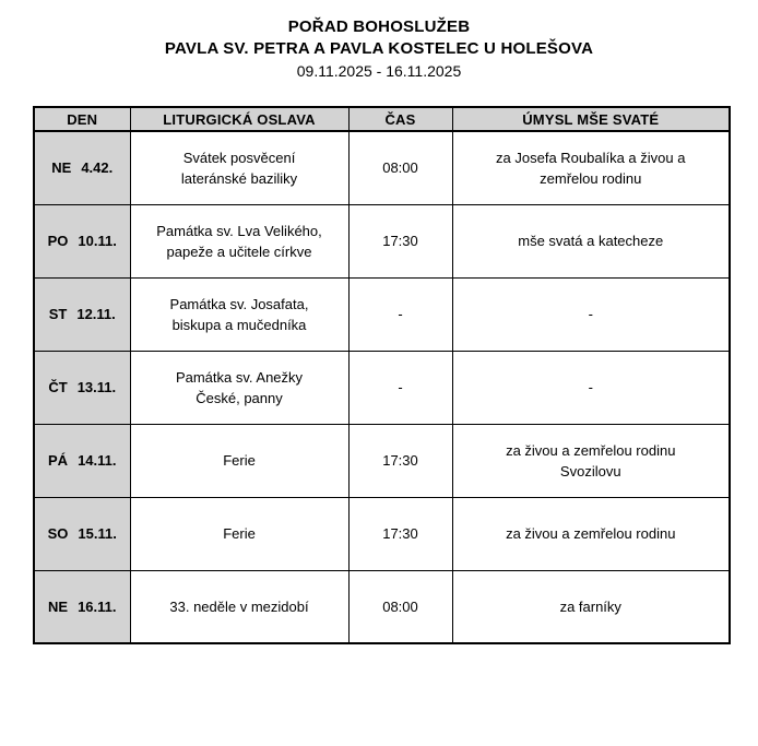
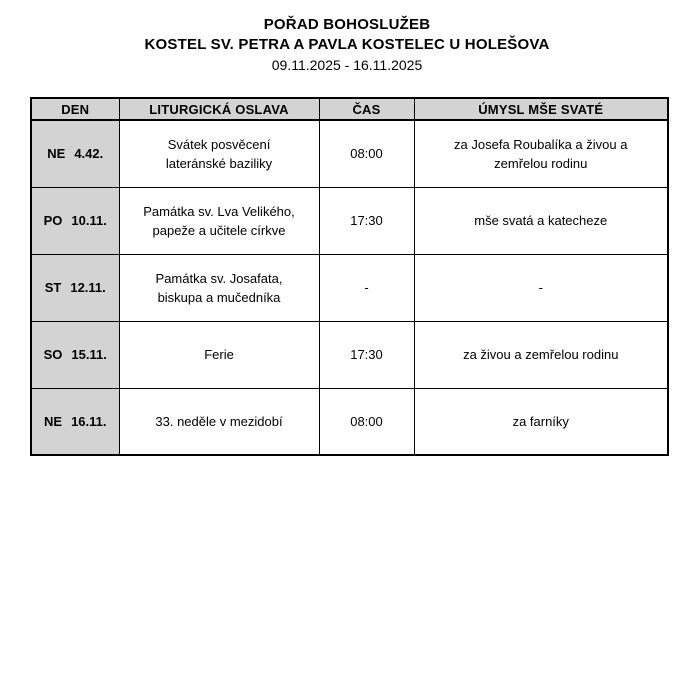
  POŘAD BOHOSLUŽEB
- PAVLA SV. PETRA A PAVLA KOSTELEC U HOLEŠOVA
+ KOSTEL SV. PETRA A PAVLA KOSTELEC U HOLEŠOVA
  09.11.2025 - 16.11.2025
  DEN	LITURGICKÁ OSLAVA	ČAS	ÚMYSL MŠE SVATÉ
  NE 4.42.	Svátek posvěcení lateránské baziliky	08:00	za Josefa Roubalíka a živou a zemřelou rodinu
  PO 10.11.	Památka sv. Lva Velikého, papeže a učitele církve	17:30	mše svatá a katecheze
  ST 12.11.	Památka sv. Josafata, biskupa a mučedníka	-	-
- ČT 13.11.	Památka sv. Anežky České, panny	-	-
- PÁ 14.11.	Ferie	17:30	za živou a zemřelou rodinu Svozilovu
  SO 15.11.	Ferie	17:30	za živou a zemřelou rodinu
  NE 16.11.	33. neděle v mezidobí	08:00	za farníky
